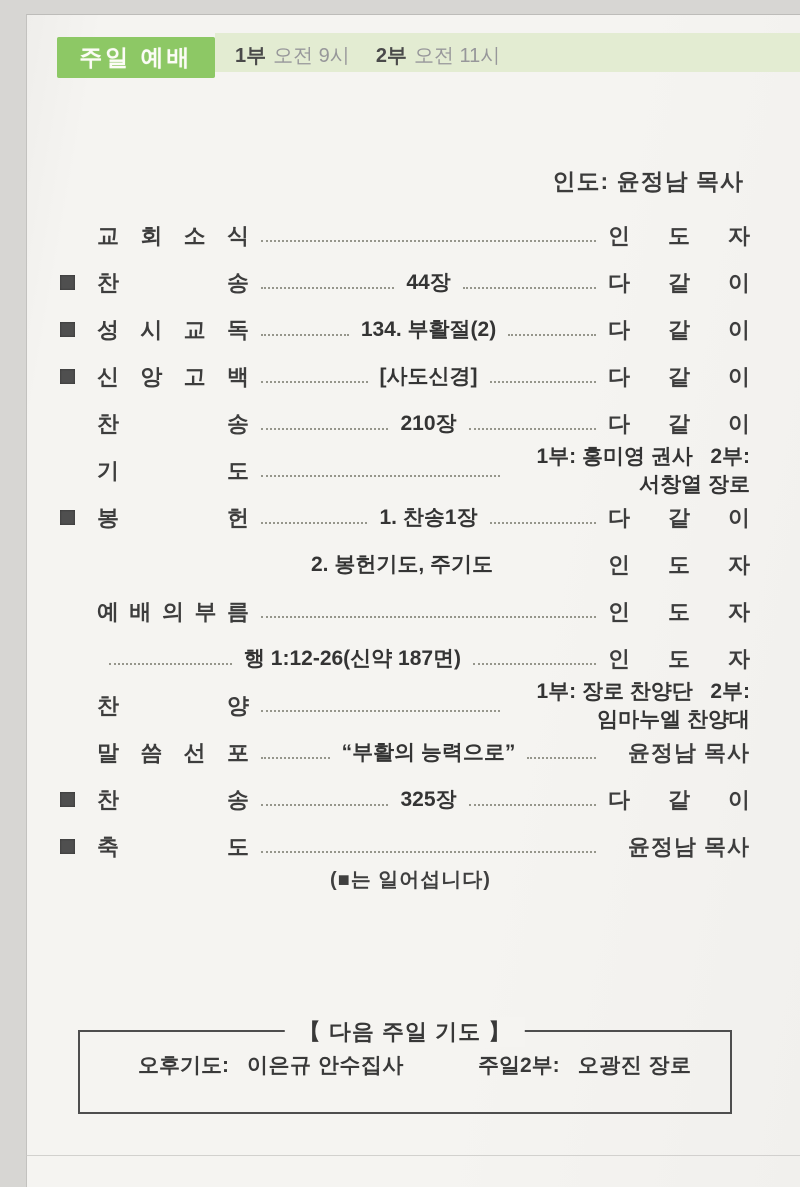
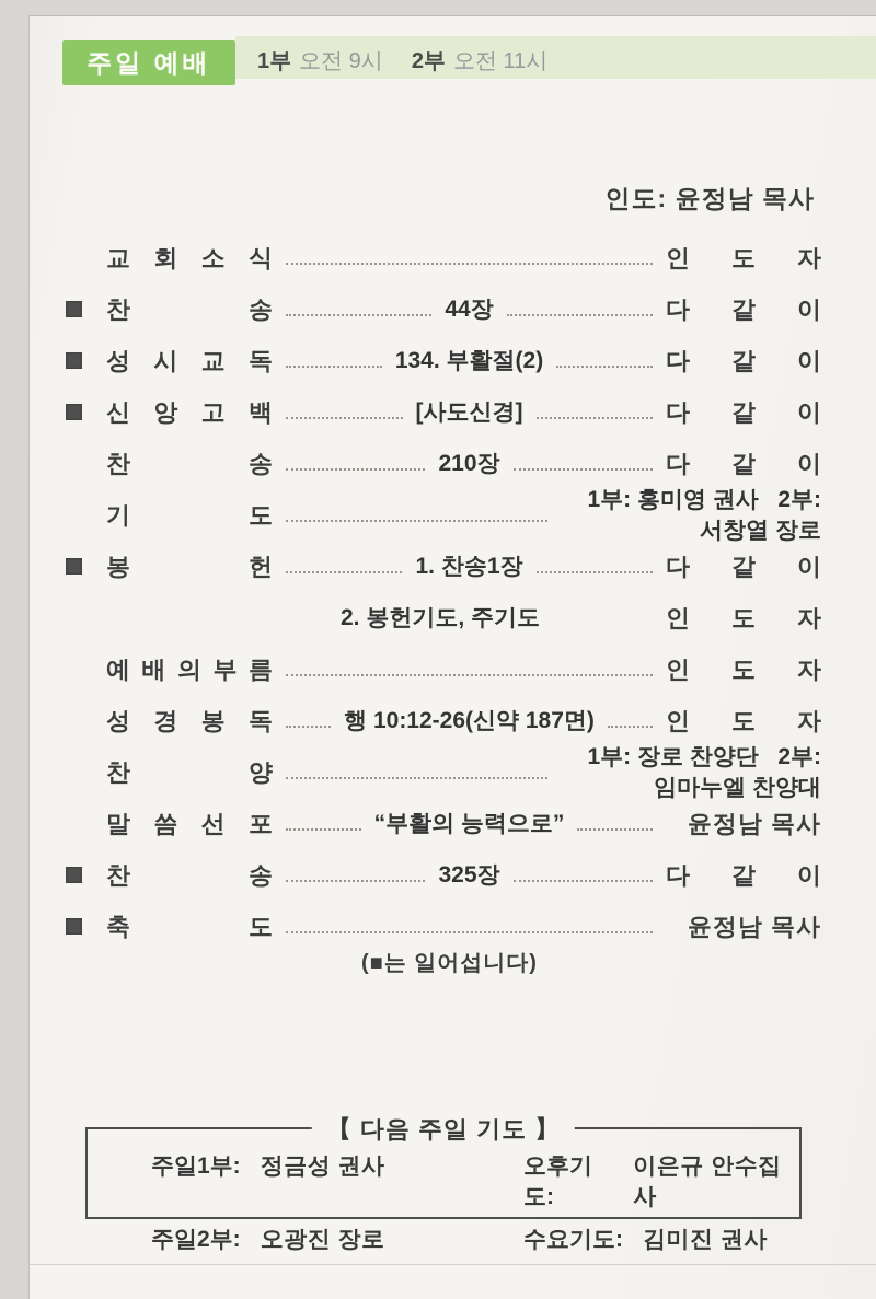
  주일 예배
  1부 오전 9시 2부 오전 11시
  인도: 윤정남 목사
  교 회 소 식
  인 도 자
  찬 송
  44장
  다 같 이
  성 시 교 독
  134. 부활절(2)
  다 같 이
  신 앙 고 백
  [사도신경]
  다 같 이
  찬 송
  210장
  다 같 이
  기 도
  1부: 홍미영 권사 2부: 서창열 장로
  봉 헌
  1. 찬송1장
  다 같 이
  2. 봉헌기도, 주기도
  인 도 자
  예 배 의 부 름
  인 도 자
+ 성 경 봉 독
- 행 1:12-26(신약 187면)
+ 행 10:12-26(신약 187면)
  인 도 자
  찬 양
  1부: 장로 찬양단 2부: 임마누엘 찬양대
  말 씀 선 포
  “부활의 능력으로”
  윤정남 목사
  찬 송
  325장
  다 같 이
  축 도
  윤정남 목사
  (■는 일어섭니다)
  【 다음 주일 기도 】
+ 주일1부:
+ 정금성 권사
  오후기도:
  이은규 안수집사
  주일2부:
  오광진 장로
+ 수요기도:
+ 김미진 권사
